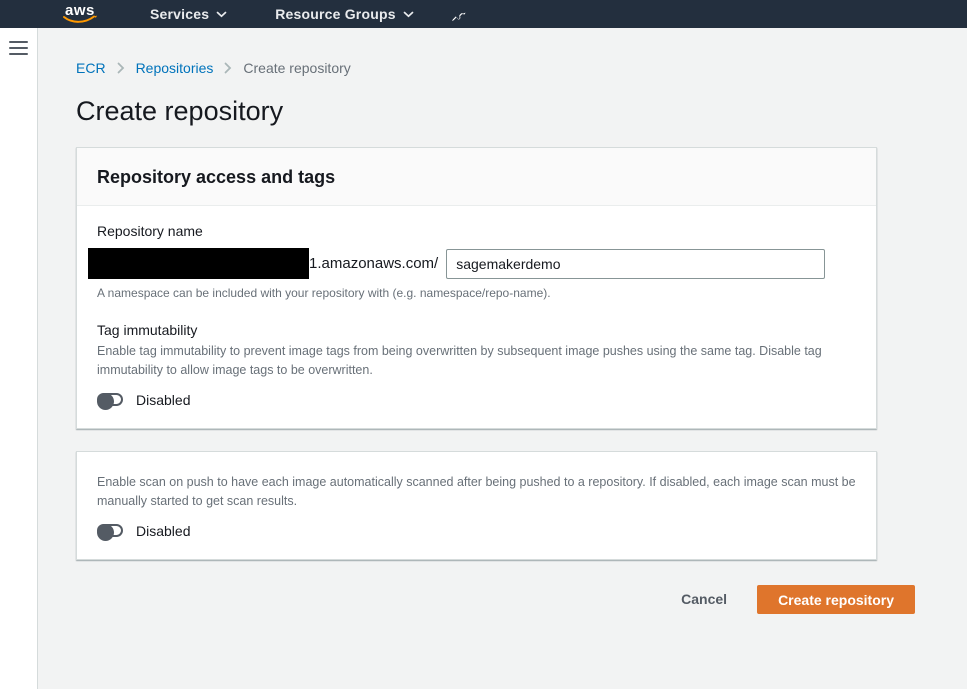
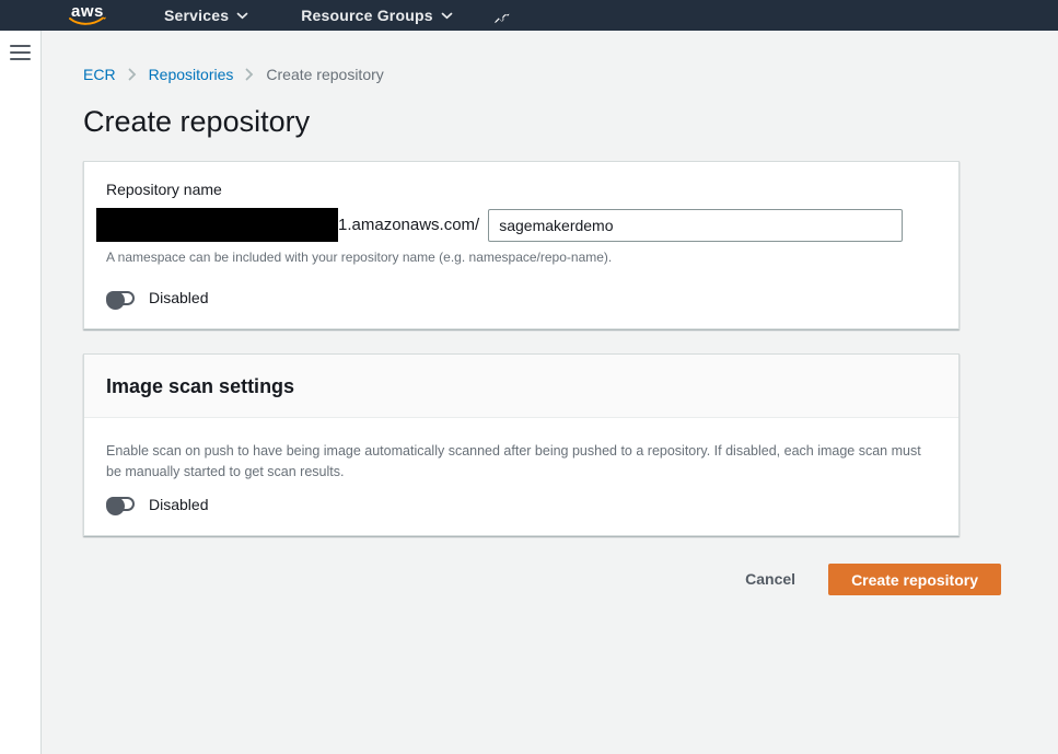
  aws
  Services
  Resource Groups
  ECR
  Repositories
  Create repository
  Create repository
- Repository access and tags
  Repository name
  1.amazonaws.com/
  sagemakerdemo
- A namespace can be included with your repository with (e.g. namespace/repo-name).
+ A namespace can be included with your repository name (e.g. namespace/repo-name).
- Tag immutability
- Enable tag immutability to prevent image tags from being overwritten by subsequent image pushes using the same tag. Disable tag immutability to allow image tags to be overwritten.
  Disabled
+ Image scan settings
- Enable scan on push to have each image automatically scanned after being pushed to a repository. If disabled, each image scan must be manually started to get scan results.
+ Enable scan on push to have being image automatically scanned after being pushed to a repository. If disabled, each image scan must be manually started to get scan results.
  Disabled
  Cancel
  Create repository
